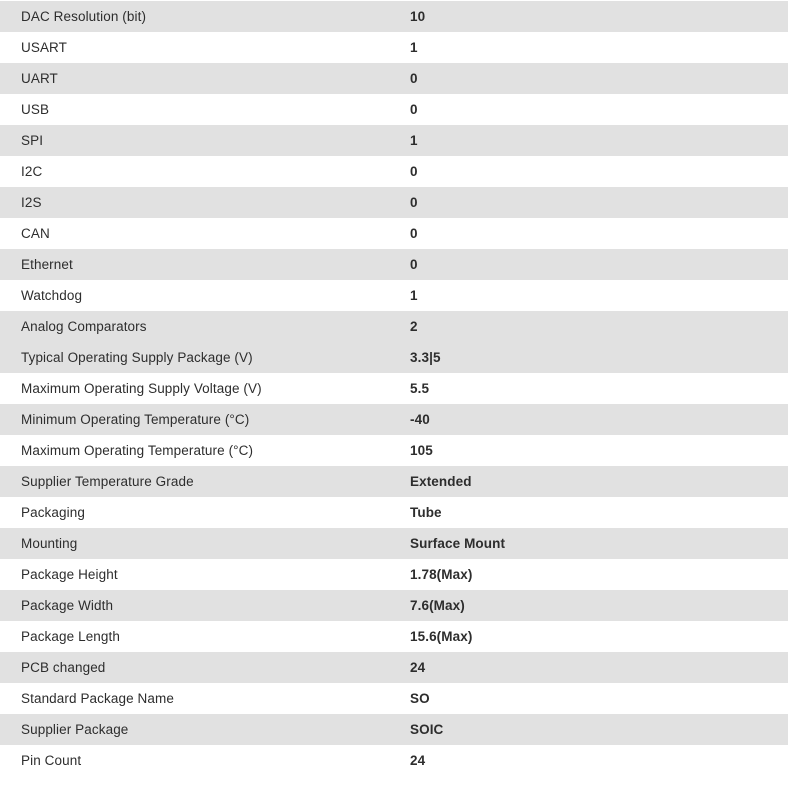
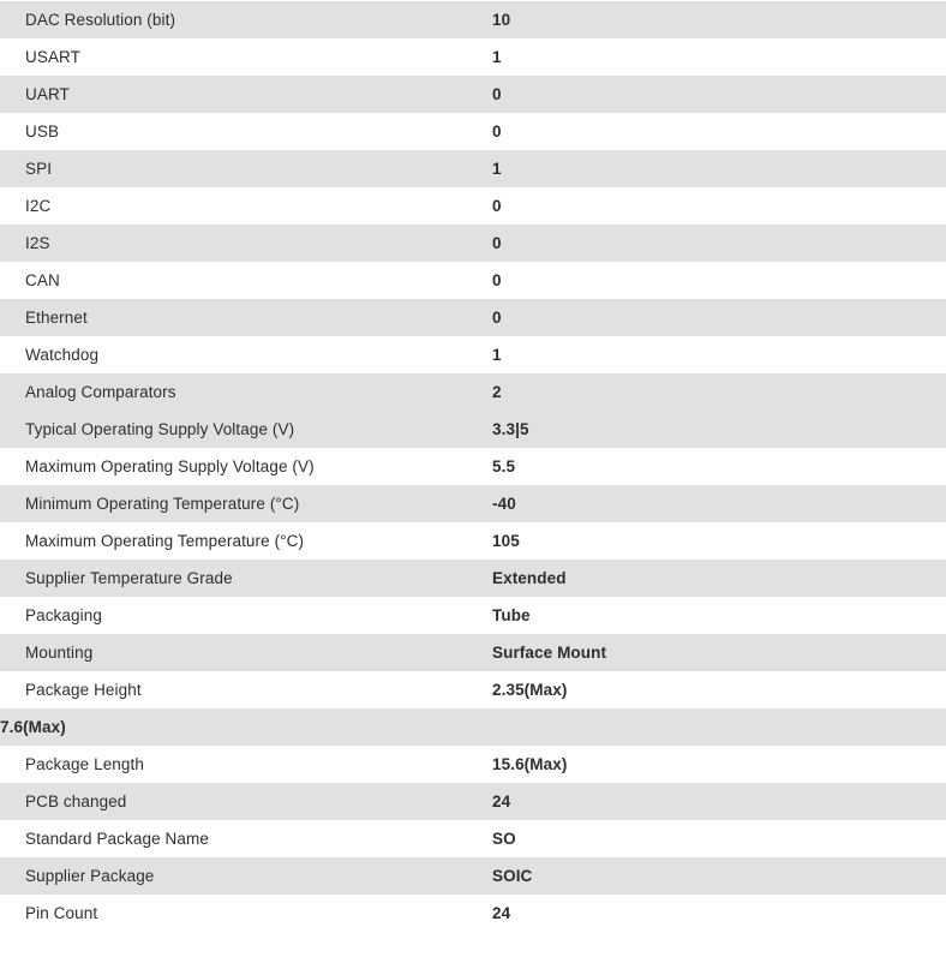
  DAC Resolution (bit)
  10
  USART
  1
  UART
  0
  USB
  0
  SPI
  1
  I2C
  0
  I2S
  0
  CAN
  0
  Ethernet
  0
  Watchdog
  1
  Analog Comparators
  2
- Typical Operating Supply Package (V)
+ Typical Operating Supply Voltage (V)
  3.3|5
  Maximum Operating Supply Voltage (V)
  5.5
  Minimum Operating Temperature (°C)
  -40
  Maximum Operating Temperature (°C)
  105
  Supplier Temperature Grade
  Extended
  Packaging
  Tube
  Mounting
  Surface Mount
  Package Height
- 1.78(Max)
+ 2.35(Max)
- Package Width
  7.6(Max)
  Package Length
  15.6(Max)
  PCB changed
  24
  Standard Package Name
  SO
  Supplier Package
  SOIC
  Pin Count
  24
